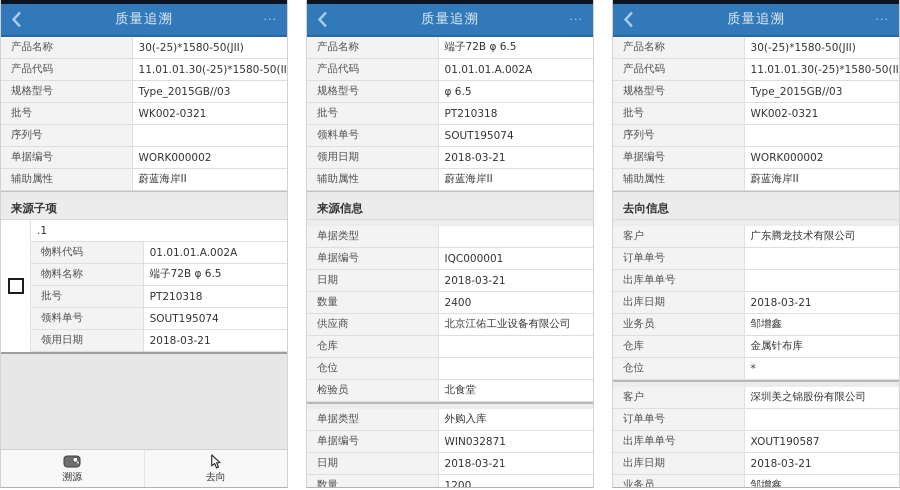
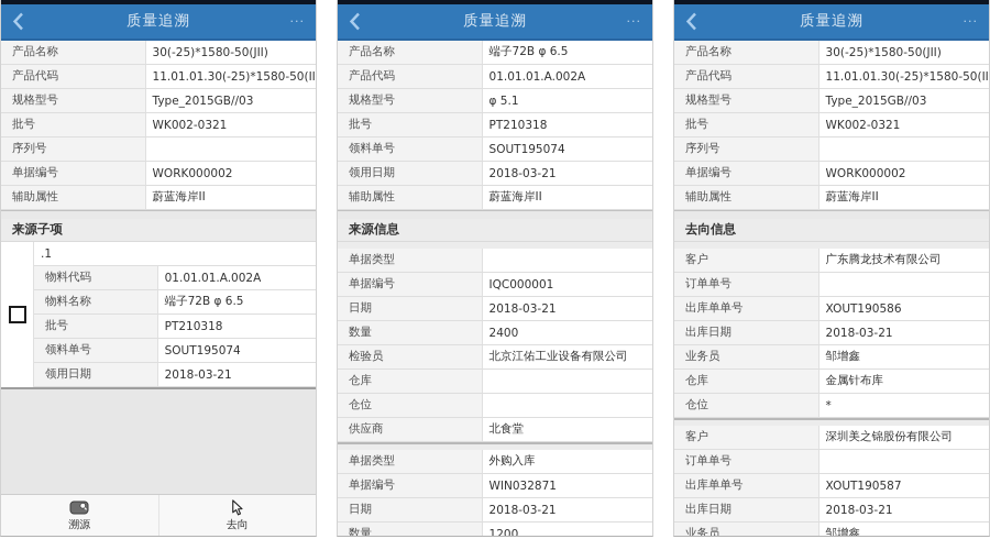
  质量追溯
  ···
  产品名称
  30(-25)*1580-50(JII)
  产品代码
  11.01.01.30(-25)*1580-50(II
  规格型号
  Type_2015GB//03
  批号
  WK002-0321
  序列号
  单据编号
  WORK000002
  辅助属性
  蔚蓝海岸II
  来源子项
  .1
  物料代码
  01.01.01.A.002A
  物料名称
  端子72B φ 6.5
  批号
  PT210318
  领料单号
  SOUT195074
  领用日期
  2018-03-21
  溯源
  去向
  质量追溯
  ···
  产品名称
  端子72B φ 6.5
  产品代码
  01.01.01.A.002A
  规格型号
- φ 6.5
+ φ 5.1
  批号
  PT210318
  领料单号
  SOUT195074
  领用日期
  2018-03-21
  辅助属性
  蔚蓝海岸II
  来源信息
  单据类型
  单据编号
  IQC000001
  日期
  2018-03-21
  数量
  2400
- 供应商
+ 检验员
  北京江佑工业设备有限公司
  仓库
  仓位
- 检验员
+ 供应商
  北食堂
  单据类型
  外购入库
  单据编号
  WIN032871
  日期
  2018-03-21
  数量
  1200
  质量追溯
  ···
  产品名称
  30(-25)*1580-50(JII)
  产品代码
  11.01.01.30(-25)*1580-50(II
  规格型号
  Type_2015GB//03
  批号
  WK002-0321
  序列号
  单据编号
  WORK000002
  辅助属性
  蔚蓝海岸II
  去向信息
  客户
  广东腾龙技术有限公司
  订单单号
  出库单单号
+ XOUT190586
  出库日期
  2018-03-21
  业务员
  邹增鑫
  仓库
  金属针布库
  仓位
  *
  客户
  深圳美之锦股份有限公司
  订单单号
  出库单单号
  XOUT190587
  出库日期
  2018-03-21
  业务员
  邹增鑫
